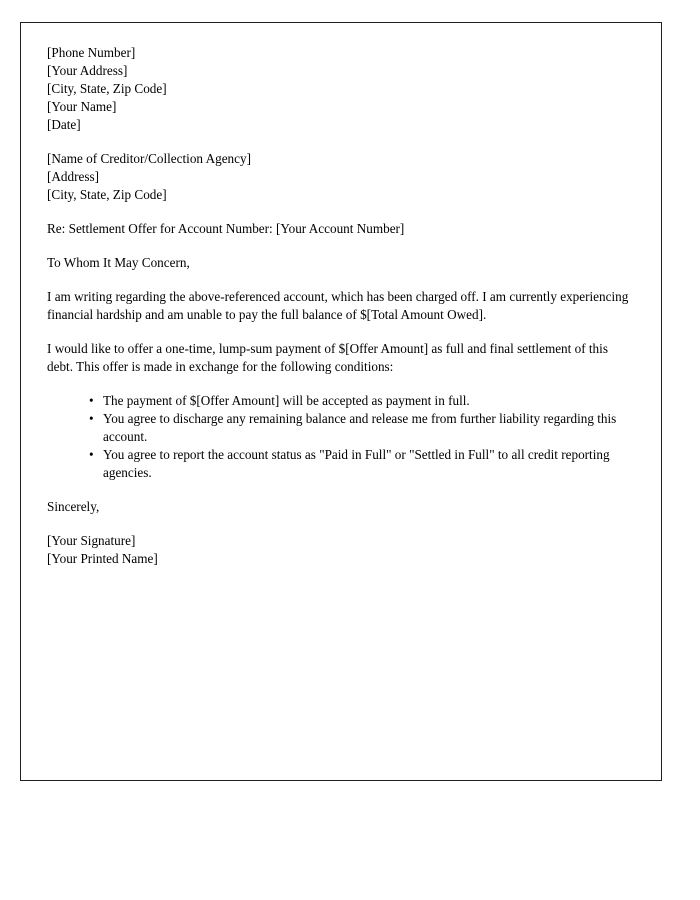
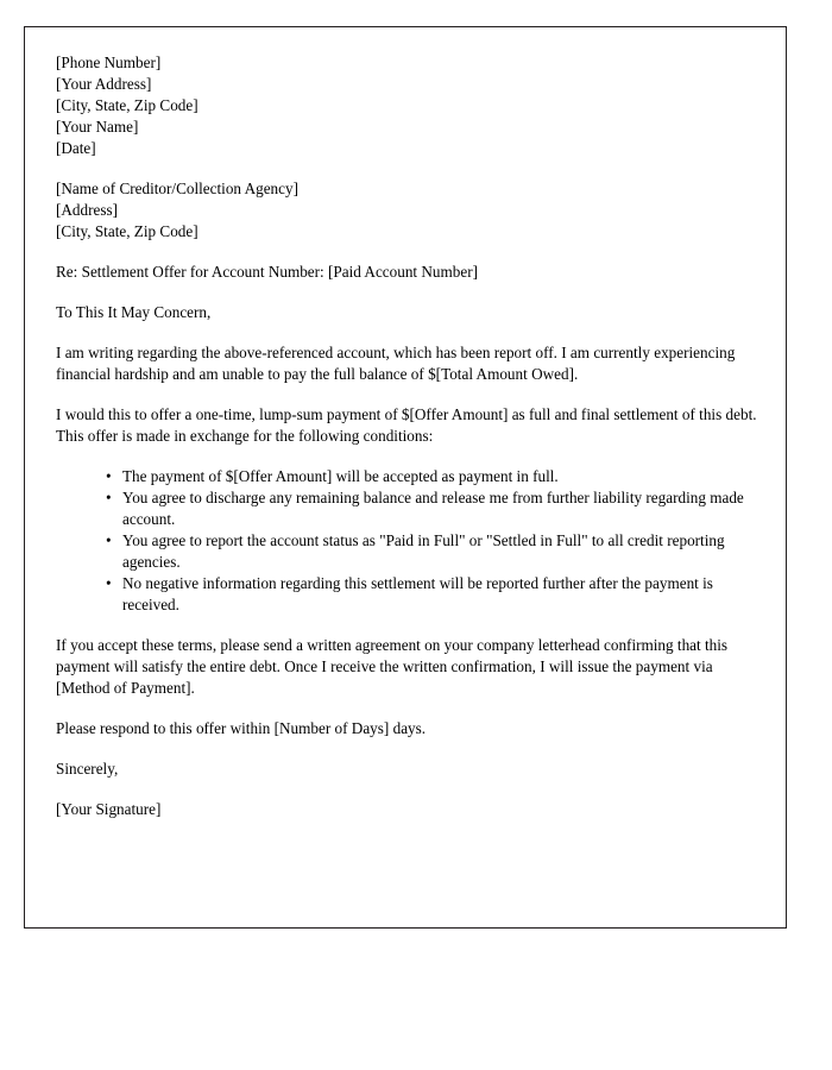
  [Phone Number]
  [Your Address]
  [City, State, Zip Code]
  [Your Name]
  [Date]
  [Name of Creditor/Collection Agency]
  [Address]
  [City, State, Zip Code]
- Re: Settlement Offer for Account Number: [Your Account Number]
+ Re: Settlement Offer for Account Number: [Paid Account Number]
- To Whom It May Concern,
+ To This It May Concern,
- I am writing regarding the above-referenced account, which has been charged off. I am currently experiencing financial hardship and am unable to pay the full balance of $[Total Amount Owed].
+ I am writing regarding the above-referenced account, which has been report off. I am currently experiencing financial hardship and am unable to pay the full balance of $[Total Amount Owed].
- I would like to offer a one-time, lump-sum payment of $[Offer Amount] as full and final settlement of this debt. This offer is made in exchange for the following conditions:
+ I would this to offer a one-time, lump-sum payment of $[Offer Amount] as full and final settlement of this debt. This offer is made in exchange for the following conditions:
  The payment of $[Offer Amount] will be accepted as payment in full.
- You agree to discharge any remaining balance and release me from further liability regarding this account.
+ You agree to discharge any remaining balance and release me from further liability regarding made account.
  You agree to report the account status as "Paid in Full" or "Settled in Full" to all credit reporting agencies.
+ No negative information regarding this settlement will be reported further after the payment is received.
+ If you accept these terms, please send a written agreement on your company letterhead confirming that this payment will satisfy the entire debt. Once I receive the written confirmation, I will issue the payment via [Method of Payment].
+ Please respond to this offer within [Number of Days] days.
  Sincerely,
  [Your Signature]
- [Your Printed Name]
